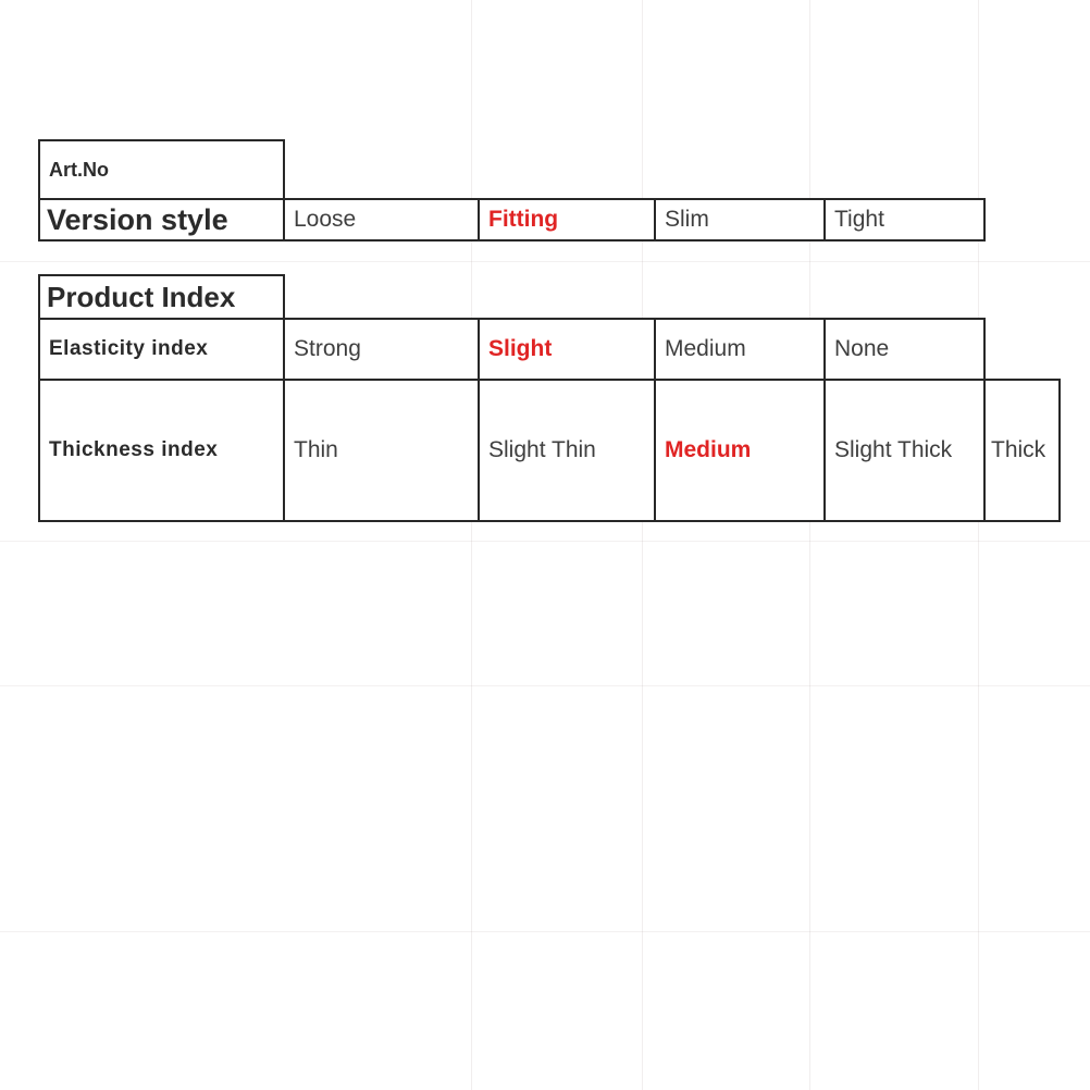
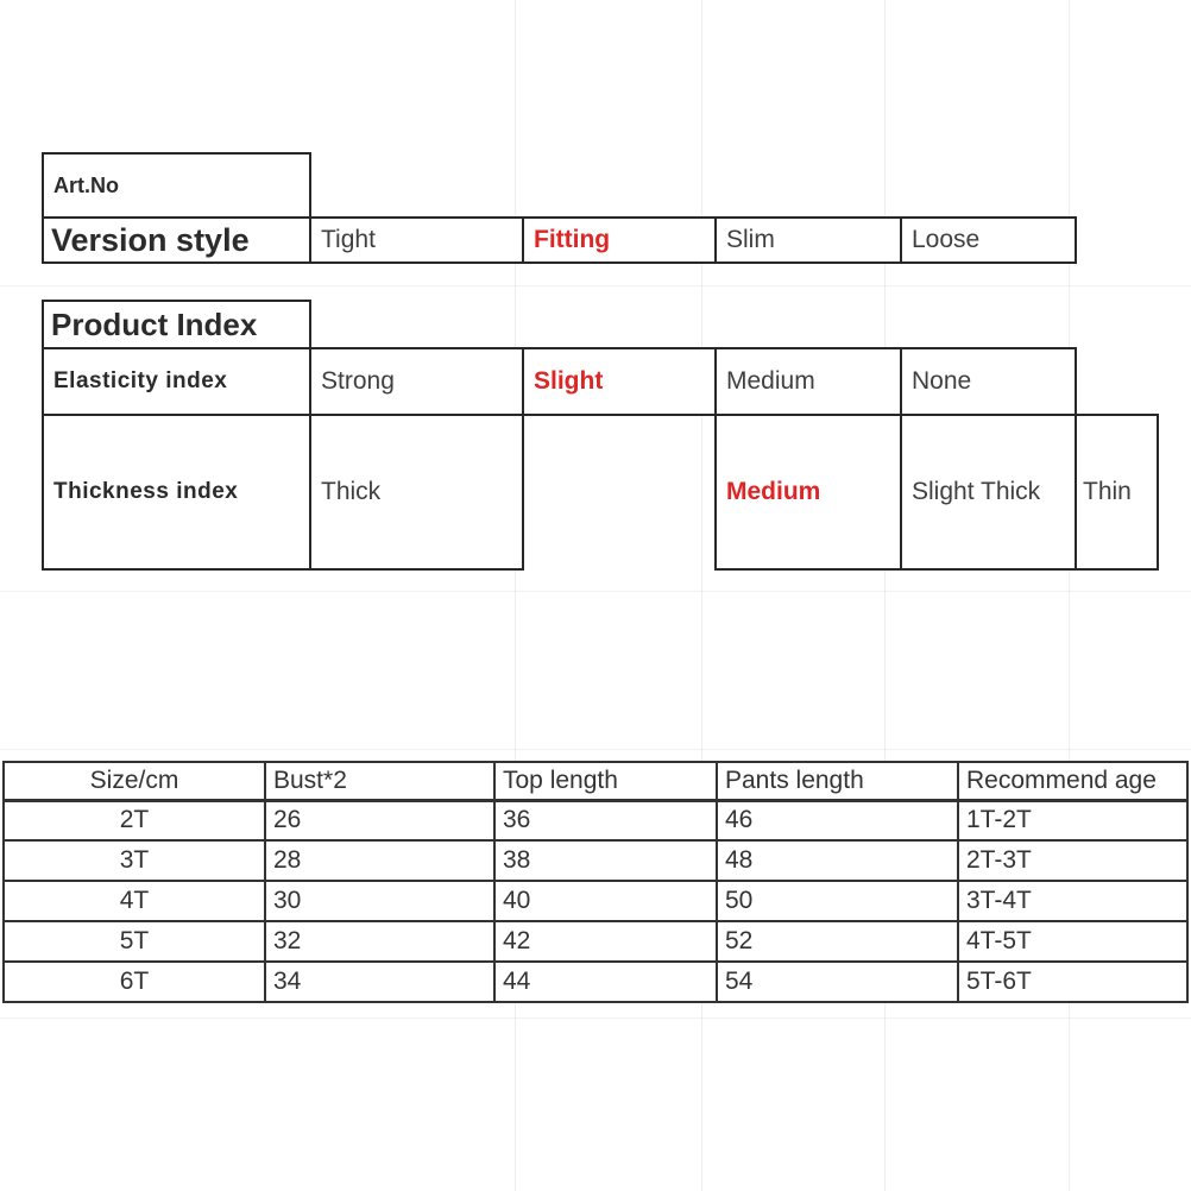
  Art.No
  Version style
- Loose
+ Tight
  Fitting
  Slim
- Tight
+ Loose
  Product Index
  Elasticity index
  Strong
  Slight
  Medium
  None
  Thickness index
- Thin
+ Thick
- Slight Thin
  Medium
  Slight Thick
- Thick
+ Thin
+ Size/cm	Bust*2	Top length	Pants length	Recommend age
+ 2T	26	36	46	1T-2T
+ 3T	28	38	48	2T-3T
+ 4T	30	40	50	3T-4T
+ 5T	32	42	52	4T-5T
+ 6T	34	44	54	5T-6T
